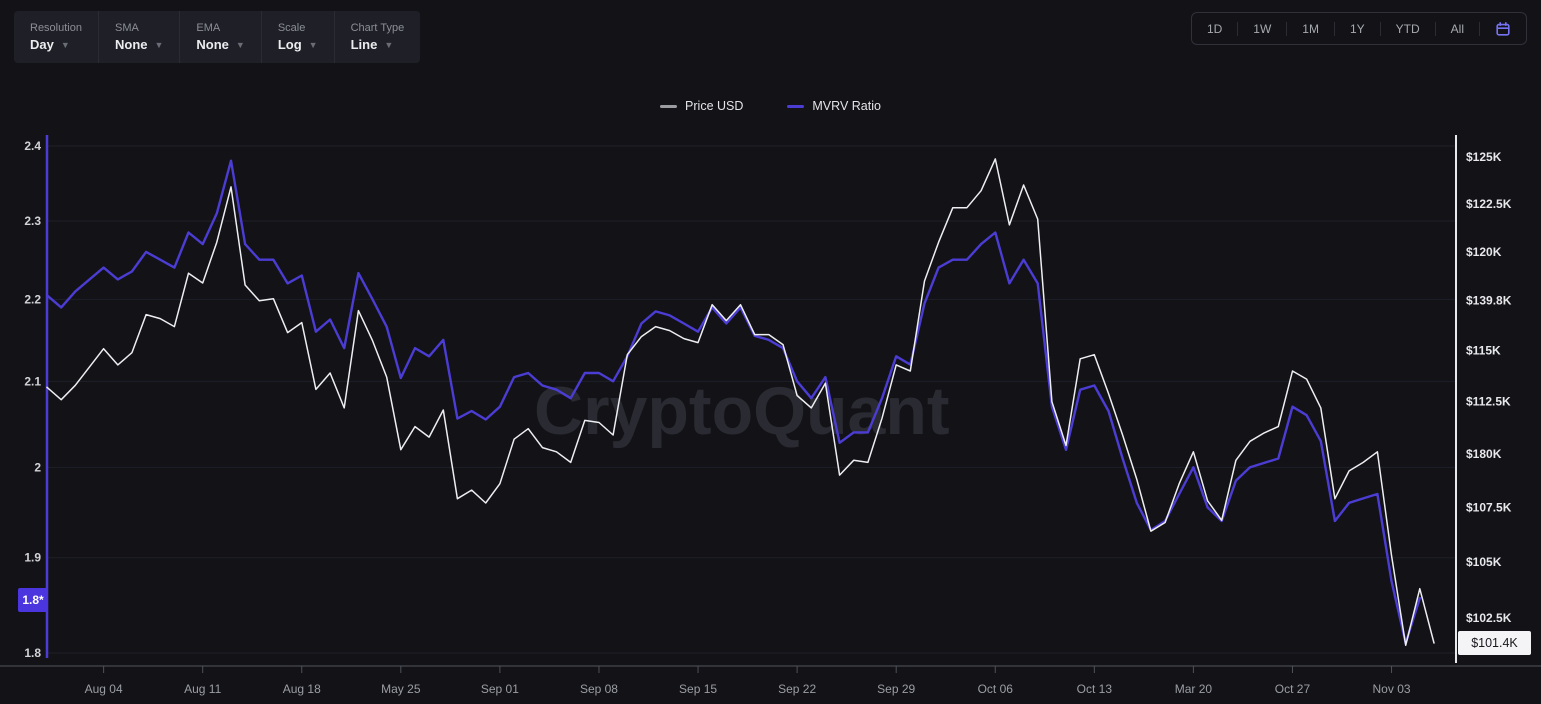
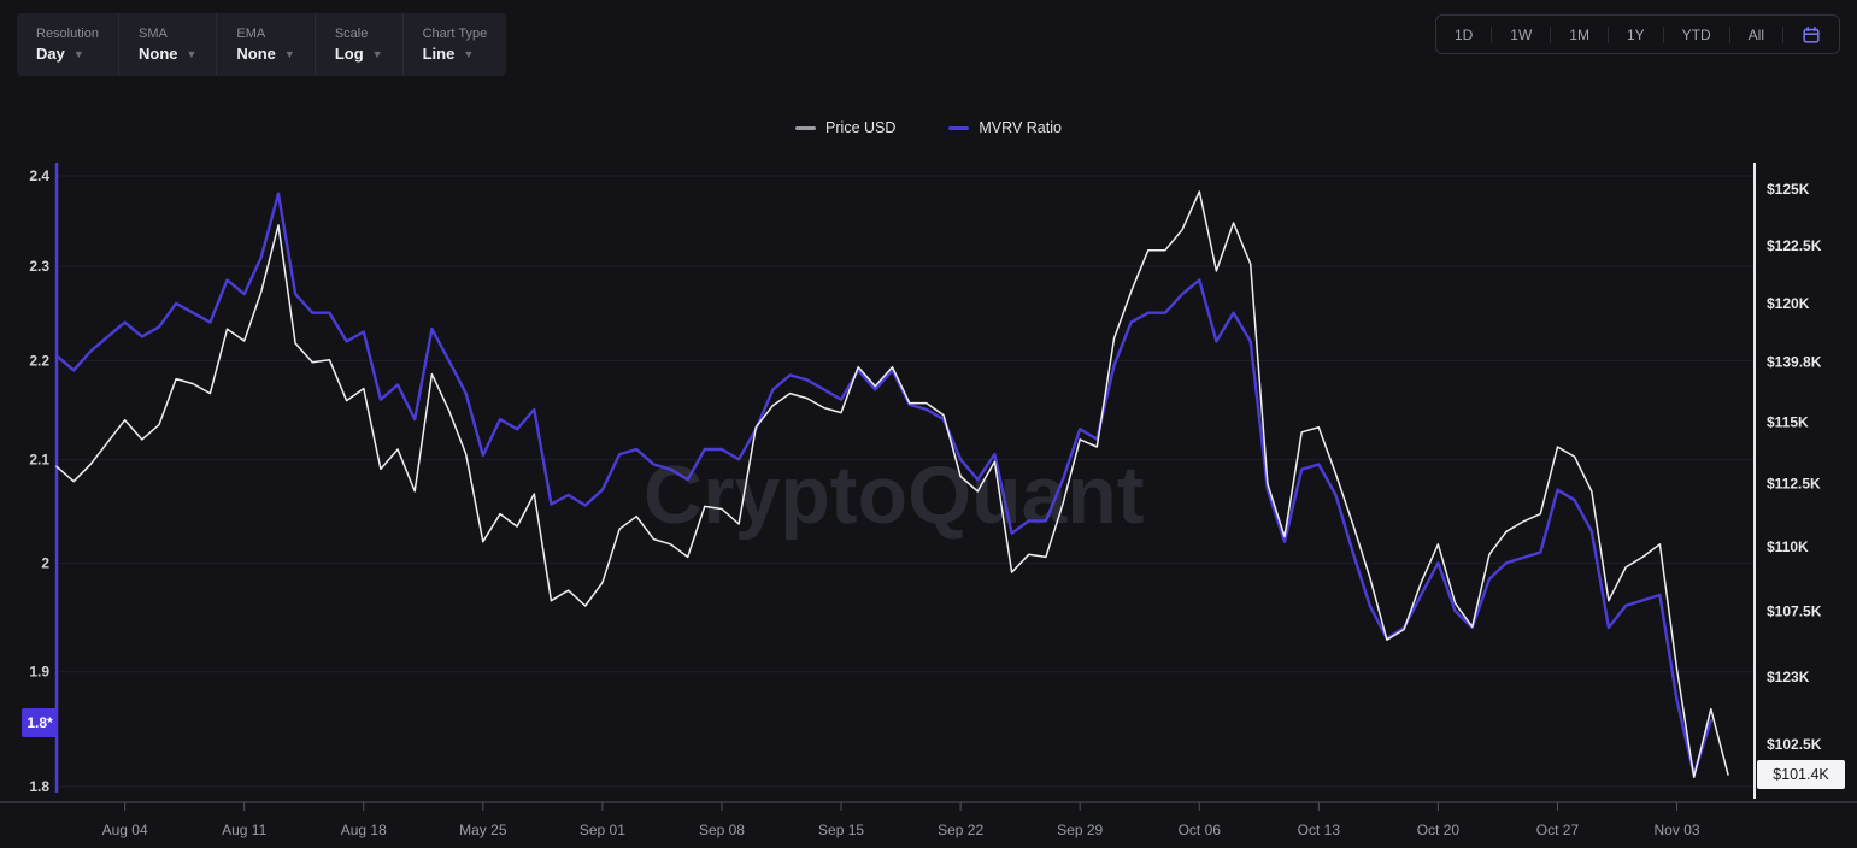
  Resolution
  Day
  ▼
  SMA
  None
  ▼
  EMA
  None
  ▼
  Scale
  Log
  ▼
  Chart Type
  Line
  ▼
  1D
  1W
  1M
  1Y
  YTD
  All
  Price USD
  MVRV Ratio
  CryptoQuant
  Aug 04
  Aug 11
  Aug 18
  May 25
  Sep 01
  Sep 08
  Sep 15
  Sep 22
  Sep 29
  Oct 06
  Oct 13
- Mar 20
+ Oct 20
  Oct 27
  Nov 03
  2.4
  2.3
  2.2
  2.1
  2
  1.9
  1.8
  $125K
  $122.5K
  $120K
  $139.8K
  $115K
  $112.5K
- $180K
+ $110K
  $107.5K
- $105K
+ $123K
  $102.5K
  1.8*
  $101.4K
